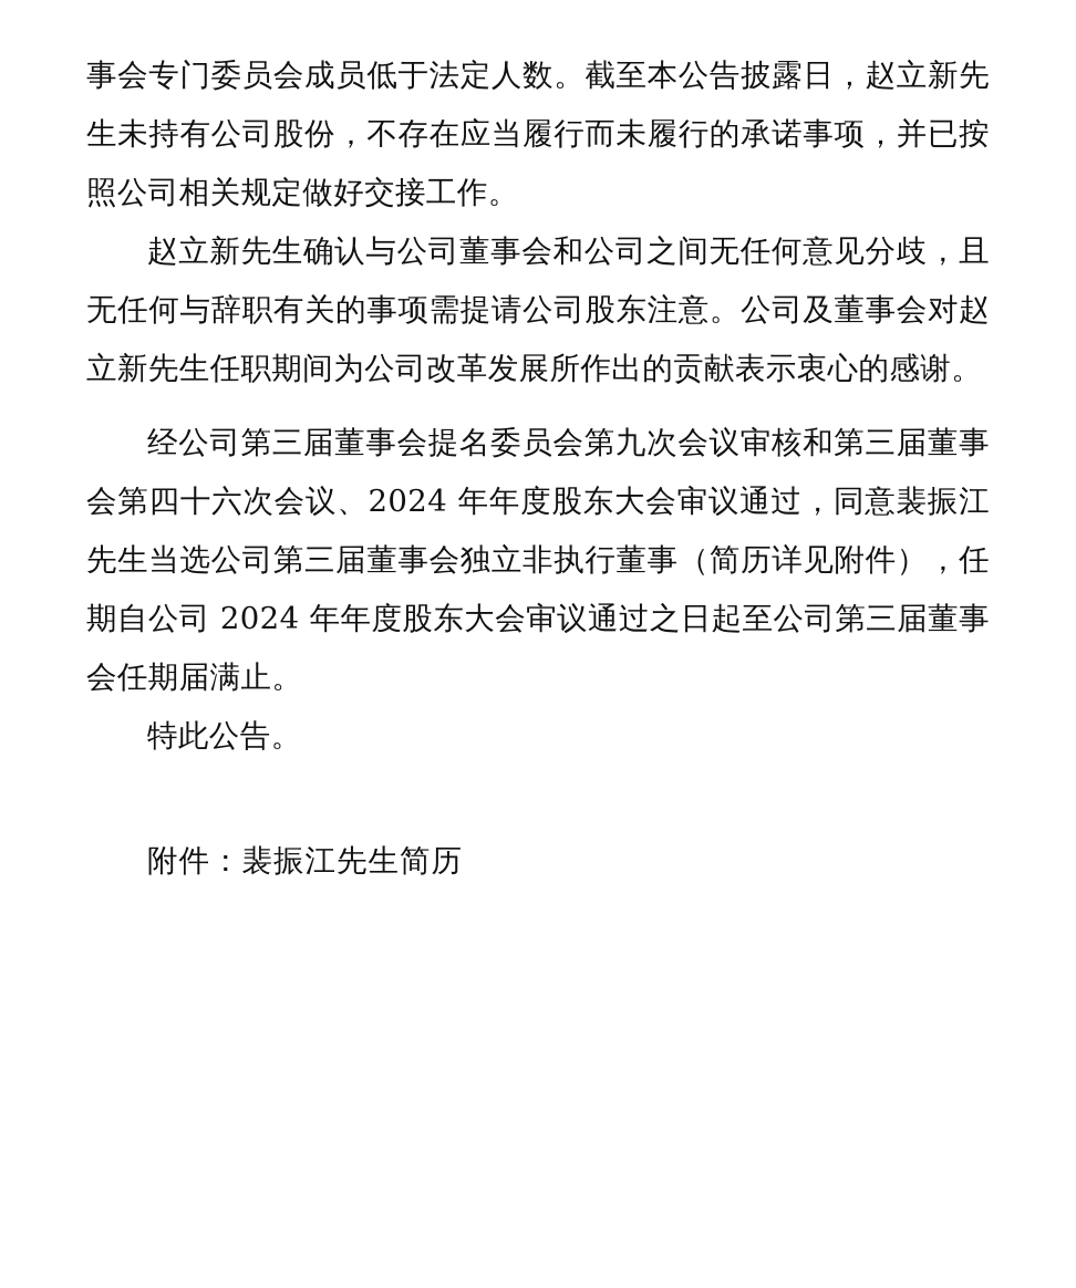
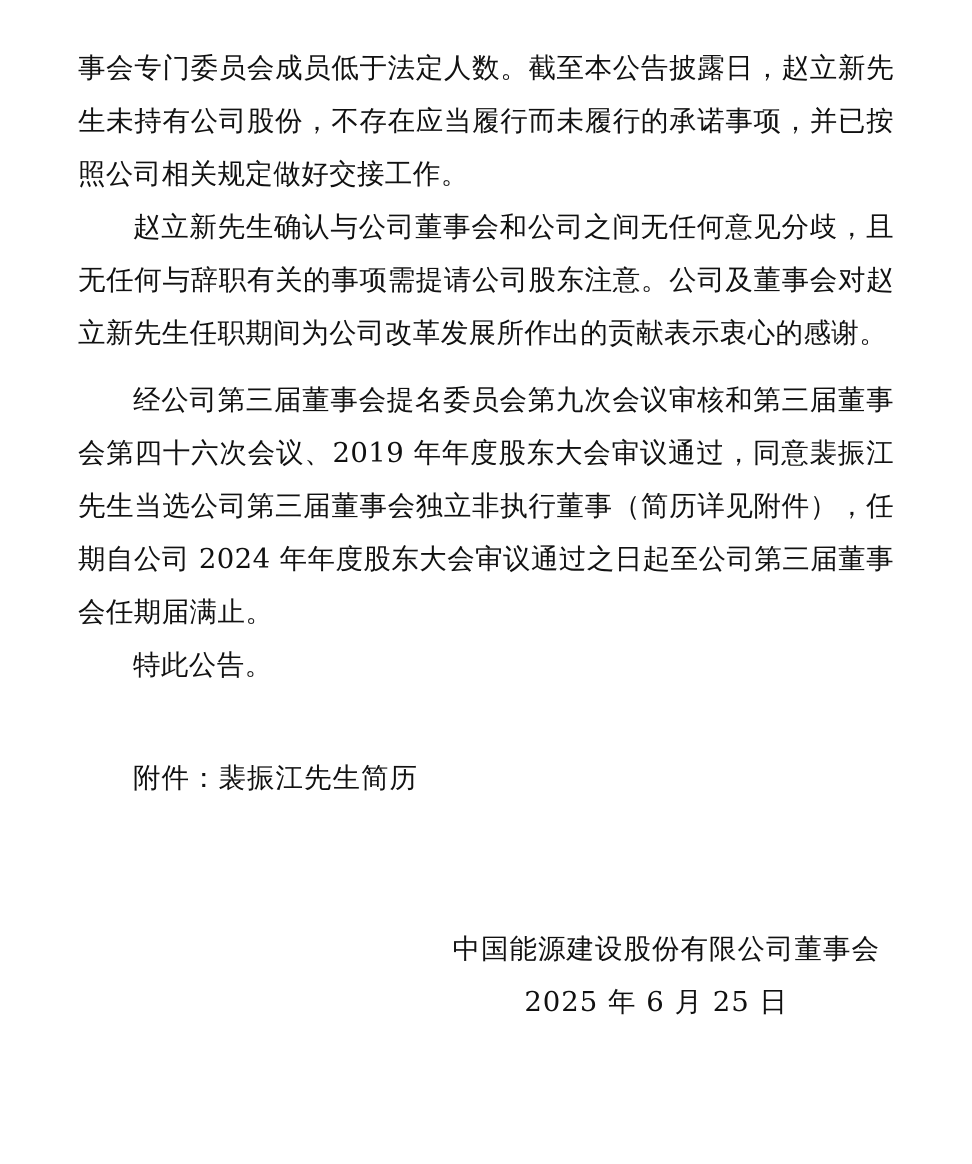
  事会专门委员会成员低于法定人数。截至本公告披露日，赵立新先生未持有公司股份，不存在应当履行而未履行的承诺事项，并已按照公司相关规定做好交接工作。
  赵立新先生确认与公司董事会和公司之间无任何意见分歧，且无任何与辞职有关的事项需提请公司股东注意。公司及董事会对赵立新先生任职期间为公司改革发展所作出的贡献表示衷心的感谢。
- 经公司第三届董事会提名委员会第九次会议审核和第三届董事会第四十六次会议、2024 年年度股东大会审议通过，同意裴振江先生当选公司第三届董事会独立非执行董事（简历详见附件），任期自公司 2024 年年度股东大会审议通过之日起至公司第三届董事会任期届满止。
+ 经公司第三届董事会提名委员会第九次会议审核和第三届董事会第四十六次会议、2019 年年度股东大会审议通过，同意裴振江先生当选公司第三届董事会独立非执行董事（简历详见附件），任期自公司 2024 年年度股东大会审议通过之日起至公司第三届董事会任期届满止。
  特此公告。
  附件：裴振江先生简历
+ 中国能源建设股份有限公司董事会
+ 2025 年 6 月 25 日
